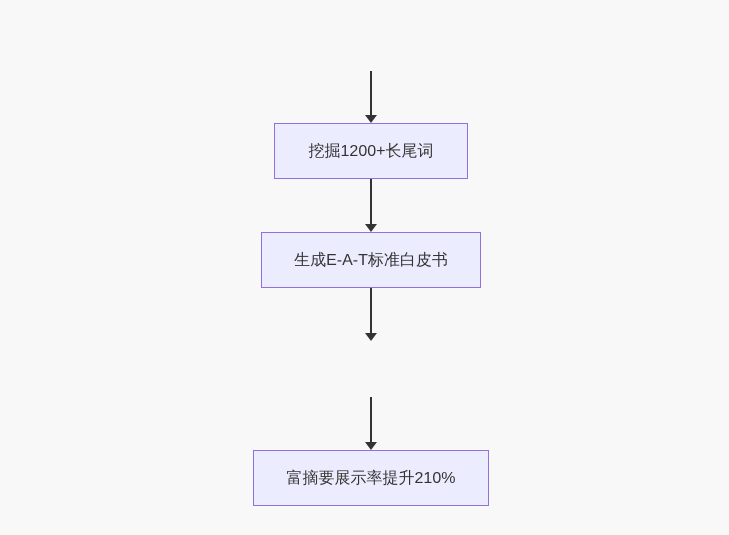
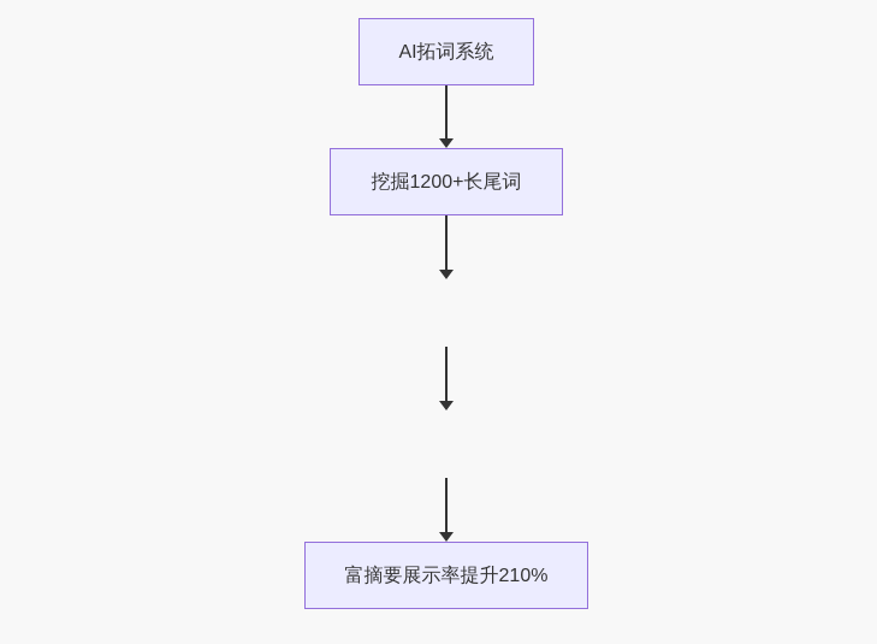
+ AI拓词系统
  挖掘1200+长尾词
- 生成E-A-T标准白皮书
  富摘要展示率提升210%
